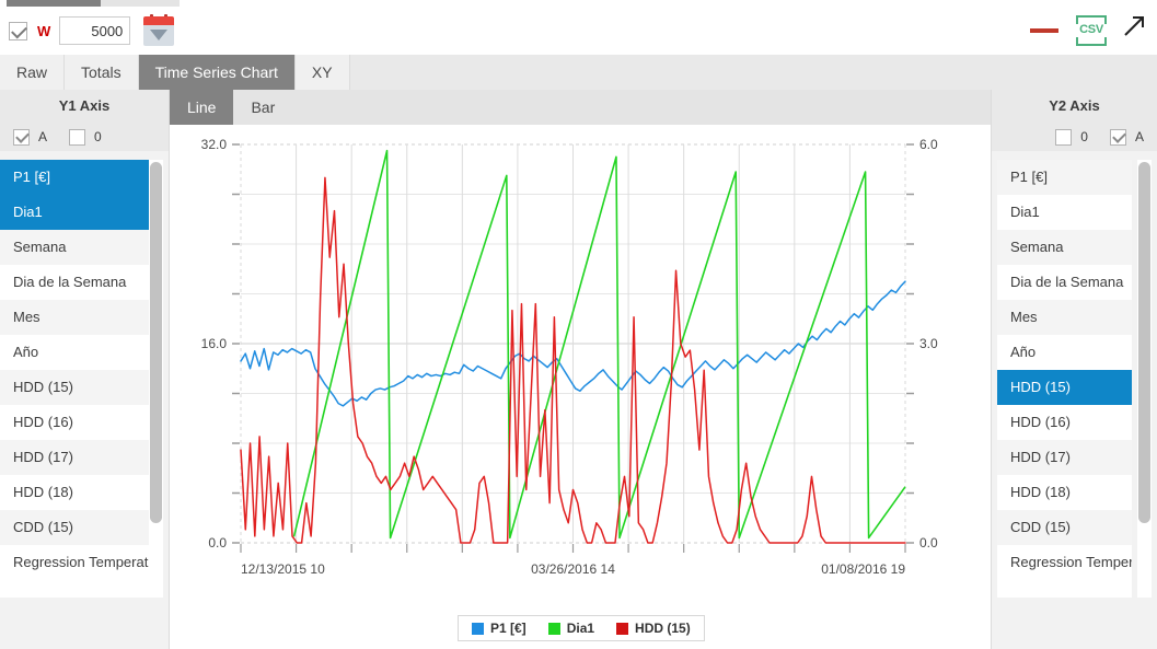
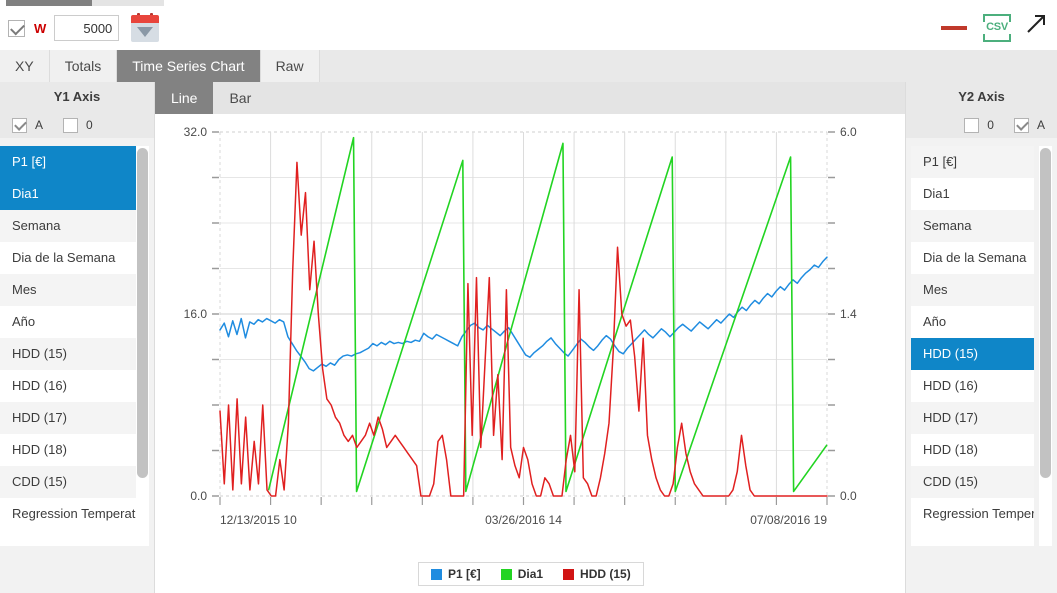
  W
  5000
  CSV
- Raw
+ XY
  Totals
  Time Series Chart
- XY
+ Raw
  Y1 Axis
  A
  0
  P1 [€]
  Dia1
  Semana
  Dia de la Semana
  Mes
  Año
  HDD (15)
  HDD (16)
  HDD (17)
  HDD (18)
  CDD (15)
  Regression Temperat
  Line
  Bar
  32.0
  16.0
  0.0
  6.0
- 3.0
+ 1.4
  0.0
  12/13/2015 10
  03/26/2016 14
- 01/08/2016 19
+ 07/08/2016 19
  P1 [€]
  Dia1
  HDD (15)
  Y2 Axis
  0
  A
  P1 [€]
  Dia1
  Semana
  Dia de la Semana
  Mes
  Año
  HDD (15)
  HDD (16)
  HDD (17)
  HDD (18)
  CDD (15)
  Regression Temper
